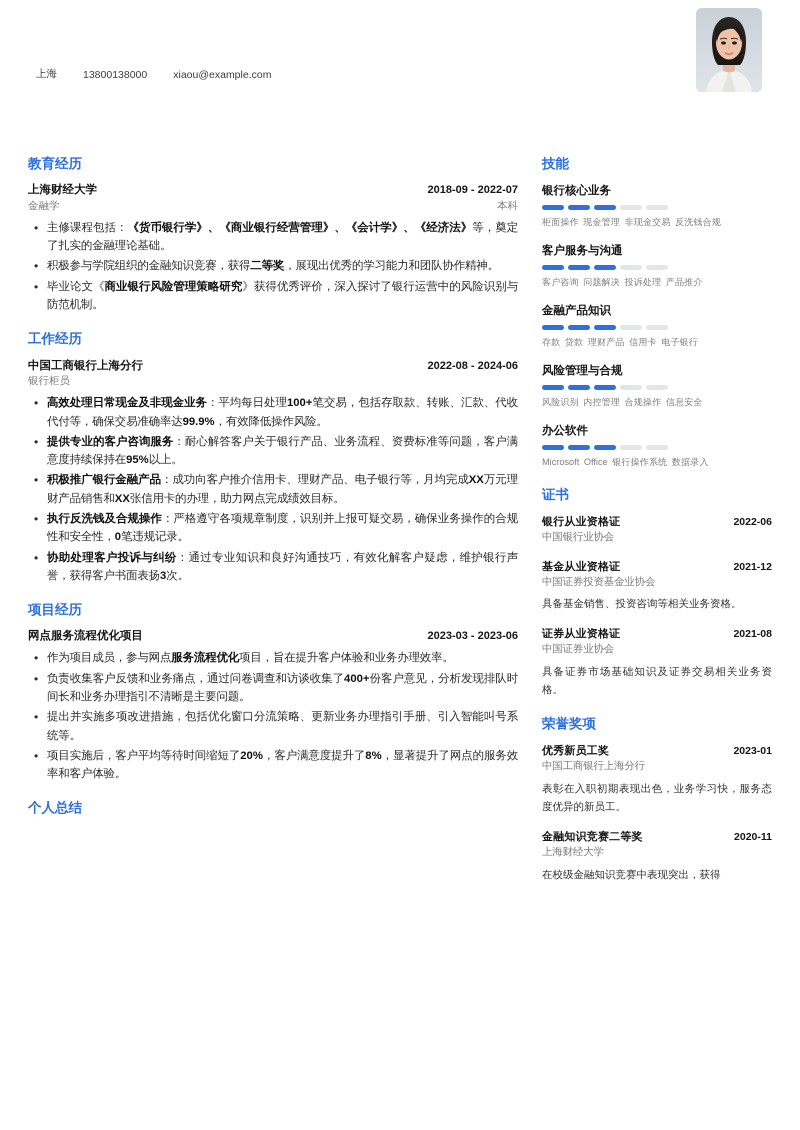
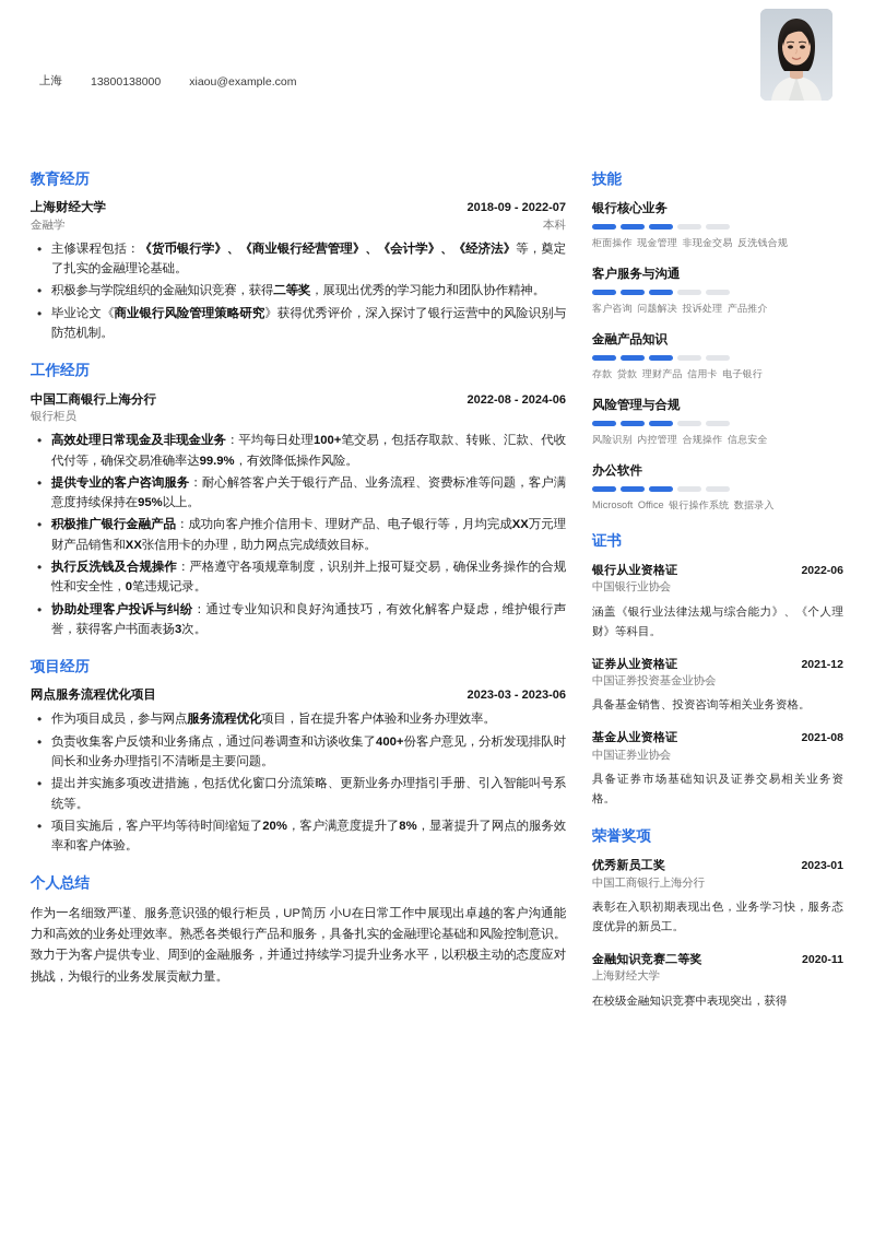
  上海
  13800138000
  xiaou@example.com
  教育经历
  上海财经大学
  2018-09 - 2022-07
  金融学
  本科
  主修课程包括：《货币银行学》、《商业银行经营管理》、《会计学》、《经济法》等，奠定了扎实的金融理论基础。
  积极参与学院组织的金融知识竞赛，获得二等奖，展现出优秀的学习能力和团队协作精神。
  毕业论文《商业银行风险管理策略研究》获得优秀评价，深入探讨了银行运营中的风险识别与防范机制。
  工作经历
  中国工商银行上海分行
  2022-08 - 2024-06
  银行柜员
  高效处理日常现金及非现金业务：平均每日处理100+笔交易，包括存取款、转账、汇款、代收代付等，确保交易准确率达99.9%，有效降低操作风险。
  提供专业的客户咨询服务：耐心解答客户关于银行产品、业务流程、资费标准等问题，客户满意度持续保持在95%以上。
  积极推广银行金融产品：成功向客户推介信用卡、理财产品、电子银行等，月均完成XX万元理财产品销售和XX张信用卡的办理，助力网点完成绩效目标。
  执行反洗钱及合规操作：严格遵守各项规章制度，识别并上报可疑交易，确保业务操作的合规性和安全性，0笔违规记录。
  协助处理客户投诉与纠纷：通过专业知识和良好沟通技巧，有效化解客户疑虑，维护银行声誉，获得客户书面表扬3次。
  项目经历
  网点服务流程优化项目
  2023-03 - 2023-06
  作为项目成员，参与网点服务流程优化项目，旨在提升客户体验和业务办理效率。
  负责收集客户反馈和业务痛点，通过问卷调查和访谈收集了400+份客户意见，分析发现排队时间长和业务办理指引不清晰是主要问题。
  提出并实施多项改进措施，包括优化窗口分流策略、更新业务办理指引手册、引入智能叫号系统等。
  项目实施后，客户平均等待时间缩短了20%，客户满意度提升了8%，显著提升了网点的服务效率和客户体验。
  个人总结
+ 作为一名细致严谨、服务意识强的银行柜员，UP简历 小U在日常工作中展现出卓越的客户沟通能力和高效的业务处理效率。熟悉各类银行产品和服务，具备扎实的金融理论基础和风险控制意识。致力于为客户提供专业、周到的金融服务，并通过持续学习提升业务水平，以积极主动的态度应对挑战，为银行的业务发展贡献力量。
  技能
  银行核心业务
  柜面操作 现金管理 非现金交易 反洗钱合规
  客户服务与沟通
  客户咨询 问题解决 投诉处理 产品推介
  金融产品知识
  存款 贷款 理财产品 信用卡 电子银行
  风险管理与合规
  风险识别 内控管理 合规操作 信息安全
  办公软件
  Microsoft Office 银行操作系统 数据录入
  证书
  银行从业资格证
  2022-06
  中国银行业协会
+ 涵盖《银行业法律法规与综合能力》、《个人理财》等科目。
- 基金从业资格证
+ 证券从业资格证
  2021-12
  中国证券投资基金业协会
  具备基金销售、投资咨询等相关业务资格。
- 证券从业资格证
+ 基金从业资格证
  2021-08
  中国证券业协会
  具备证券市场基础知识及证券交易相关业务资格。
  荣誉奖项
  优秀新员工奖
  2023-01
  中国工商银行上海分行
  表彰在入职初期表现出色，业务学习快，服务态度优异的新员工。
  金融知识竞赛二等奖
  2020-11
  上海财经大学
  在校级金融知识竞赛中表现突出，获得
